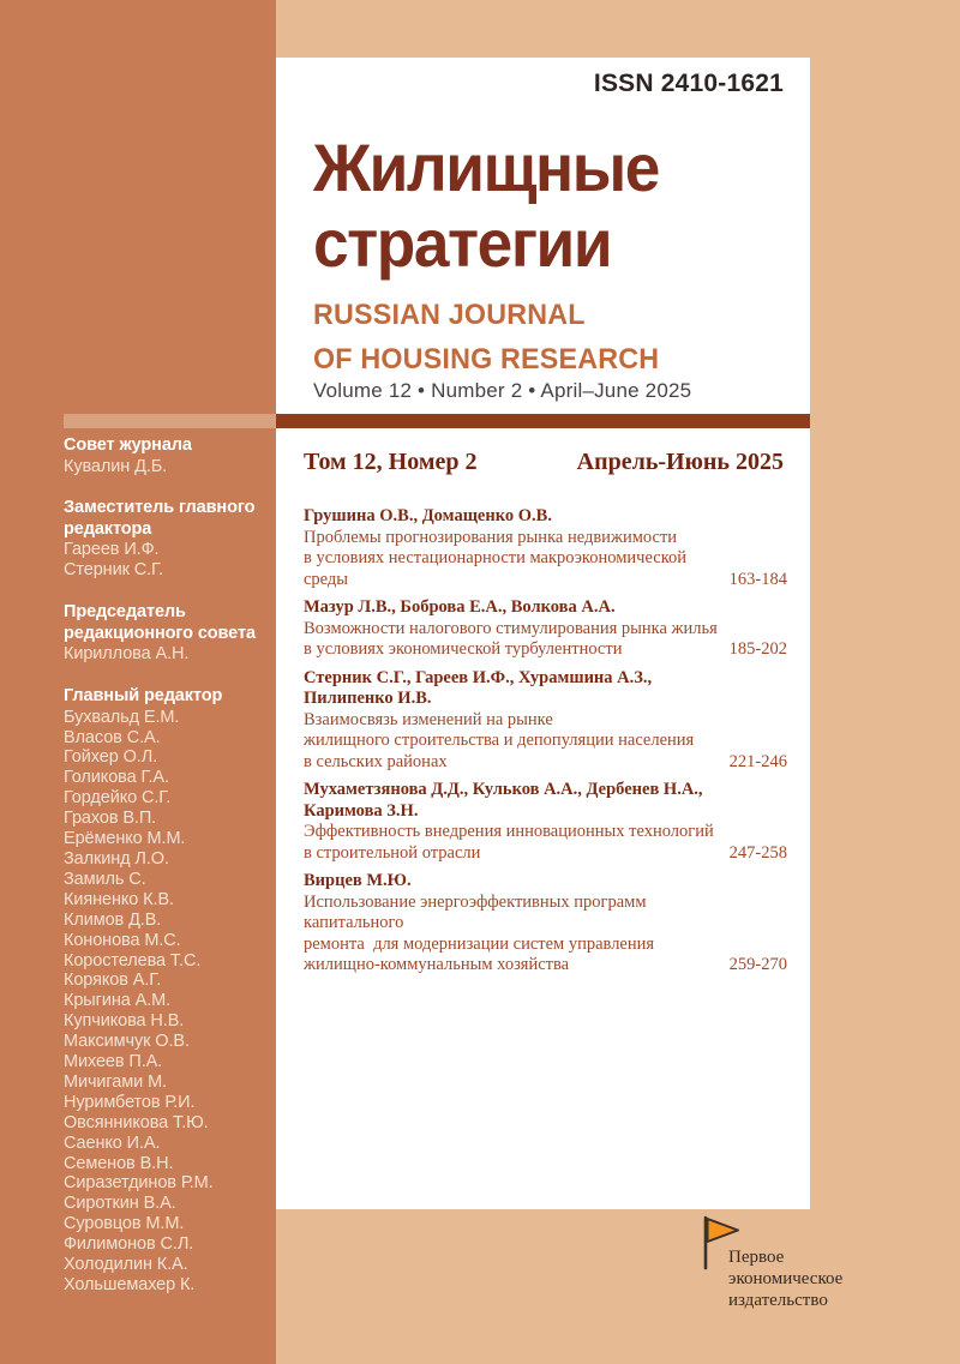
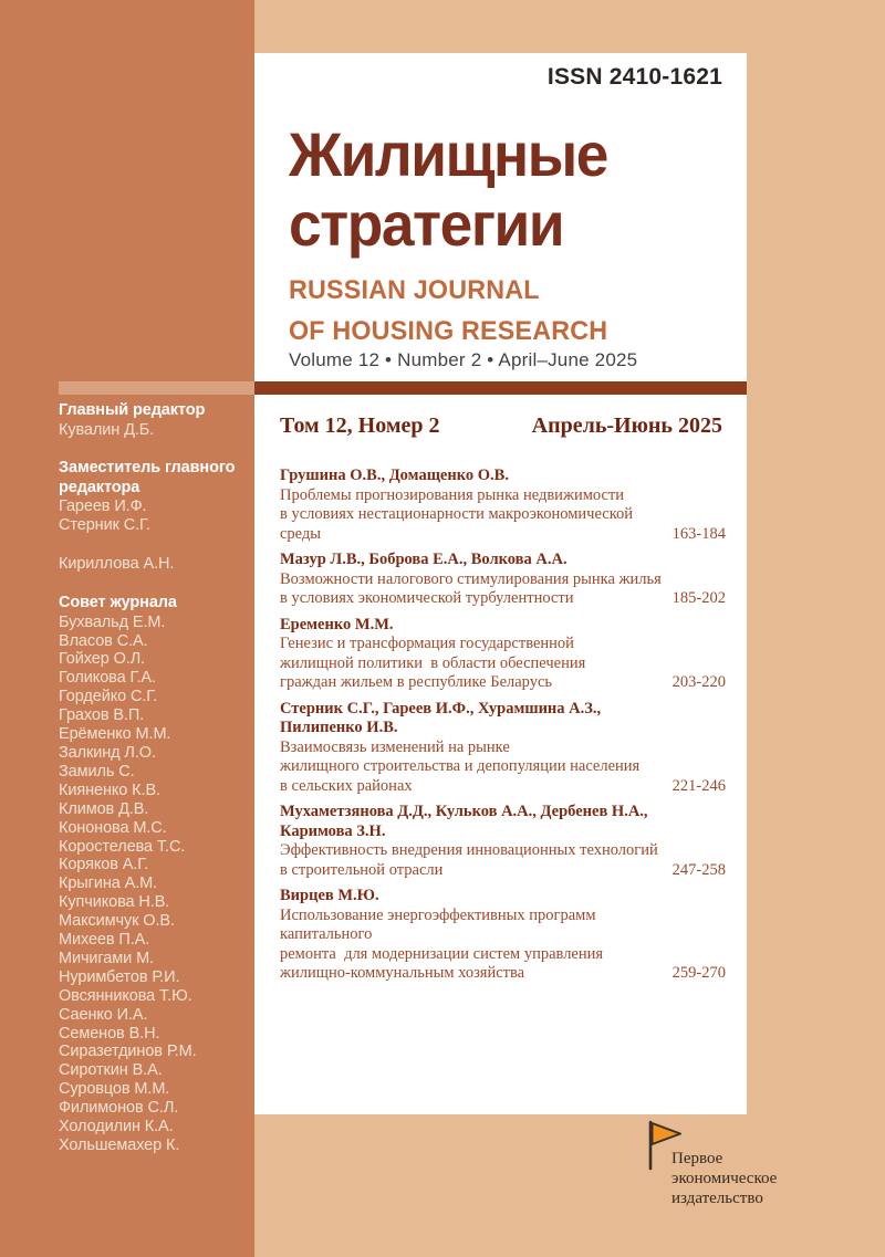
- Совет журнала
+ Главный редактор
  Кувалин Д.Б.
  Заместитель главного
  редактора
  Гареев И.Ф.
  Стерник С.Г.
- Председатель
- редакционного совета
  Кириллова А.Н.
- Главный редактор
+ Совет журнала
  Бухвальд Е.М.
  Власов С.А.
  Гойхер О.Л.
  Голикова Г.А.
  Гордейко С.Г.
  Грахов В.П.
  Ерёменко М.М.
  Залкинд Л.О.
  Замиль С.
  Кияненко К.В.
  Климов Д.В.
  Кононова М.С.
  Коростелева Т.С.
  Коряков А.Г.
  Крыгина А.М.
  Купчикова Н.В.
  Максимчук О.В.
  Михеев П.А.
  Мичигами М.
  Нуримбетов Р.И.
  Овсянникова Т.Ю.
  Саенко И.А.
  Семенов В.Н.
  Сиразетдинов Р.М.
  Сироткин В.А.
  Суровцов М.М.
  Филимонов С.Л.
  Холодилин К.А.
  Хольшемахер К.
  ISSN 2410-1621
  Жилищные
  стратегии
  RUSSIAN JOURNAL
  OF HOUSING RESEARCH
  Volume 12 • Number 2 • April–June 2025
  Том 12, Номер 2
  Апрель-Июнь 2025
  Грушина О.В., Домащенко О.В.
  Проблемы прогнозирования рынка недвижимости
  в условиях нестационарности макроэкономической
  среды
  163-184
  Мазур Л.В., Боброва Е.А., Волкова А.А.
  Возможности налогового стимулирования рынка жилья
  в условиях экономической турбулентности
  185-202
+ Еременко М.М.
+ Генезис и трансформация государственной
+ жилищной политики в области обеспечения
+ граждан жильем в республике Беларусь
+ 203-220
  Стерник С.Г., Гареев И.Ф., Хурамшина А.З.,
  Пилипенко И.В.
  Взаимосвязь изменений на рынке
  жилищного строительства и депопуляции населения
  в сельских районах
  221-246
  Мухаметзянова Д.Д., Кульков А.А., Дербенев Н.А.,
  Каримова З.Н.
  Эффективность внедрения инновационных технологий
  в строительной отрасли
  247-258
  Вирцев М.Ю.
  Использование энергоэффективных программ капитального
  ремонта для модернизации систем управления
  жилищно-коммунальным хозяйства
  259-270
  Первое
  экономическое
  издательство
